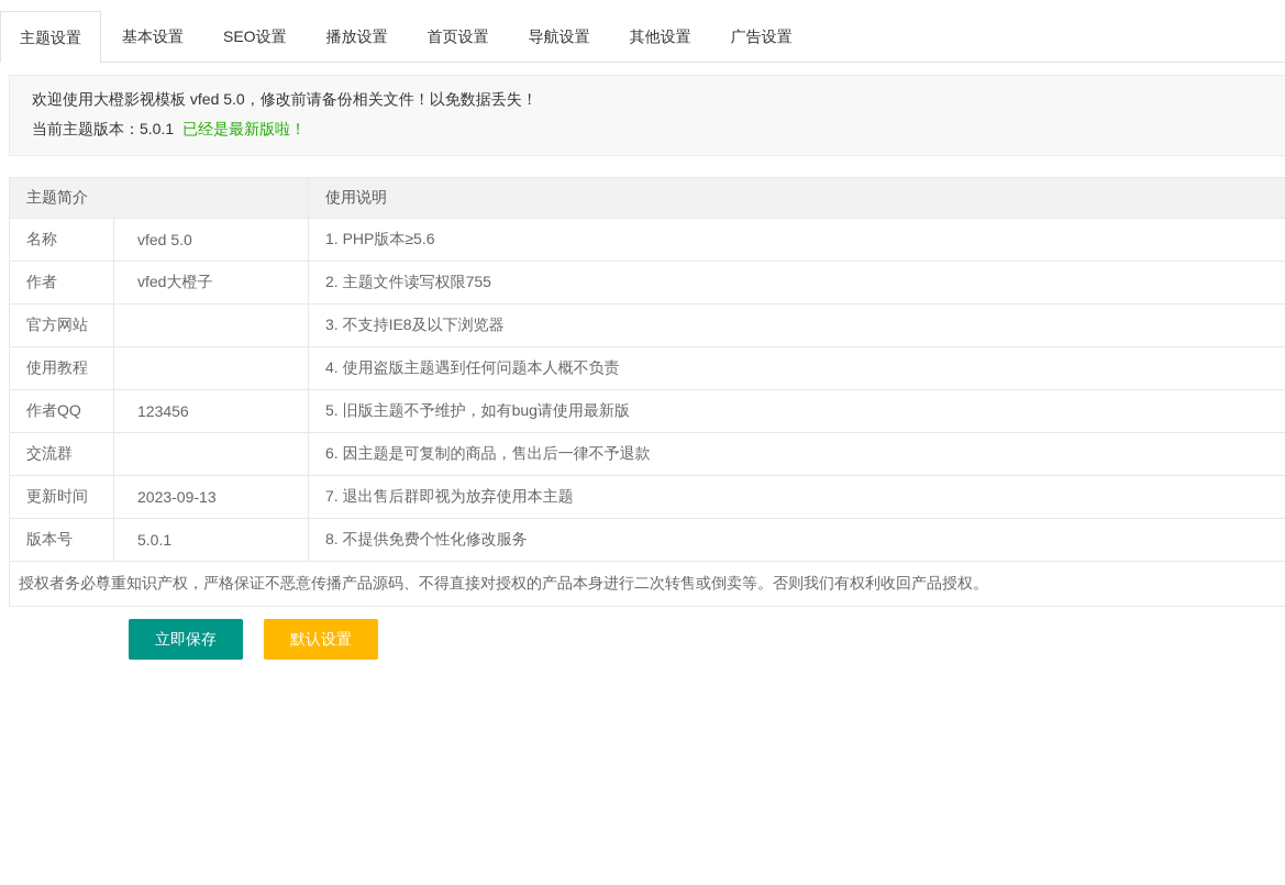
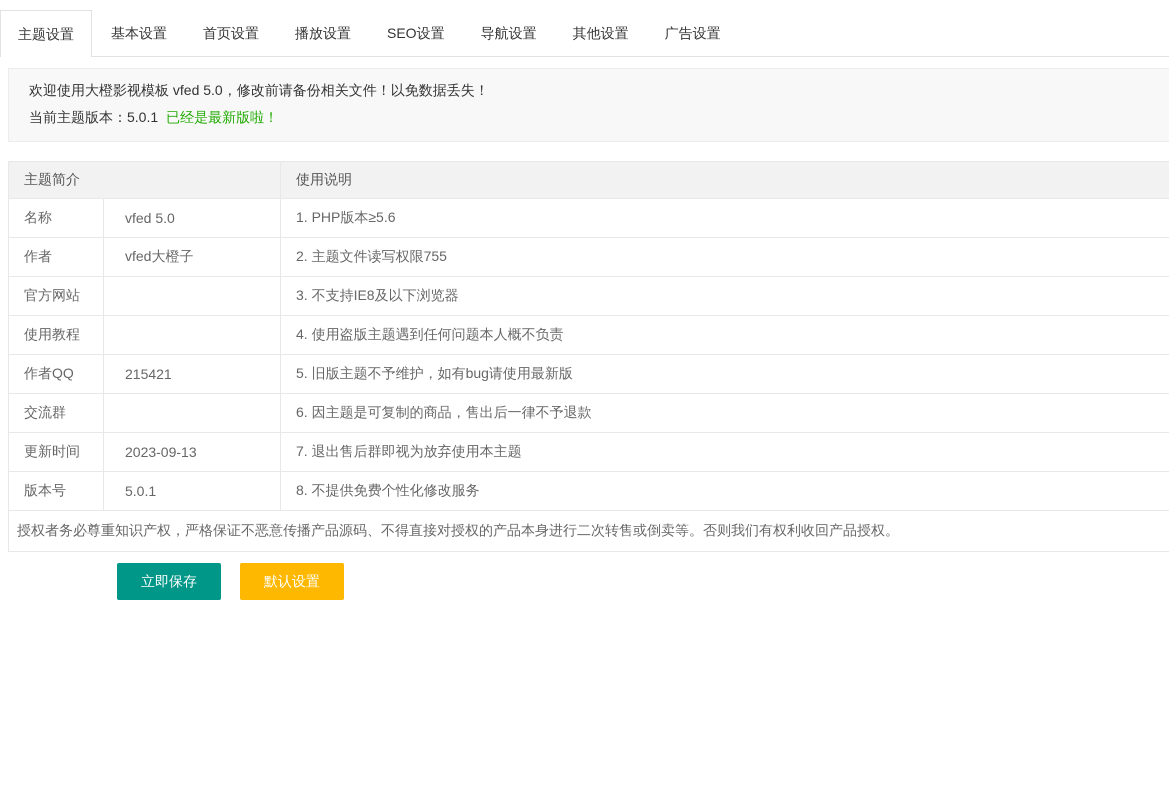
  主题设置
  基本设置
- SEO设置
+ 首页设置
  播放设置
- 首页设置
+ SEO设置
  导航设置
  其他设置
  广告设置
  欢迎使用大橙影视模板 vfed 5.0，修改前请备份相关文件！以免数据丢失！
  当前主题版本：5.0.1 已经是最新版啦！
  主题简介	使用说明
  名称	vfed 5.0	1. PHP版本≥5.6
  作者	vfed大橙子	2. 主题文件读写权限755
  官方网站		3. 不支持IE8及以下浏览器
  使用教程		4. 使用盗版主题遇到任何问题本人概不负责
- 作者QQ	123456	5. 旧版主题不予维护，如有bug请使用最新版
+ 作者QQ	215421	5. 旧版主题不予维护，如有bug请使用最新版
  交流群		6. 因主题是可复制的商品，售出后一律不予退款
  更新时间	2023-09-13	7. 退出售后群即视为放弃使用本主题
  版本号	5.0.1	8. 不提供免费个性化修改服务
  授权者务必尊重知识产权，严格保证不恶意传播产品源码、不得直接对授权的产品本身进行二次转售或倒卖等。否则我们有权利收回产品授权。
  立即保存 默认设置
